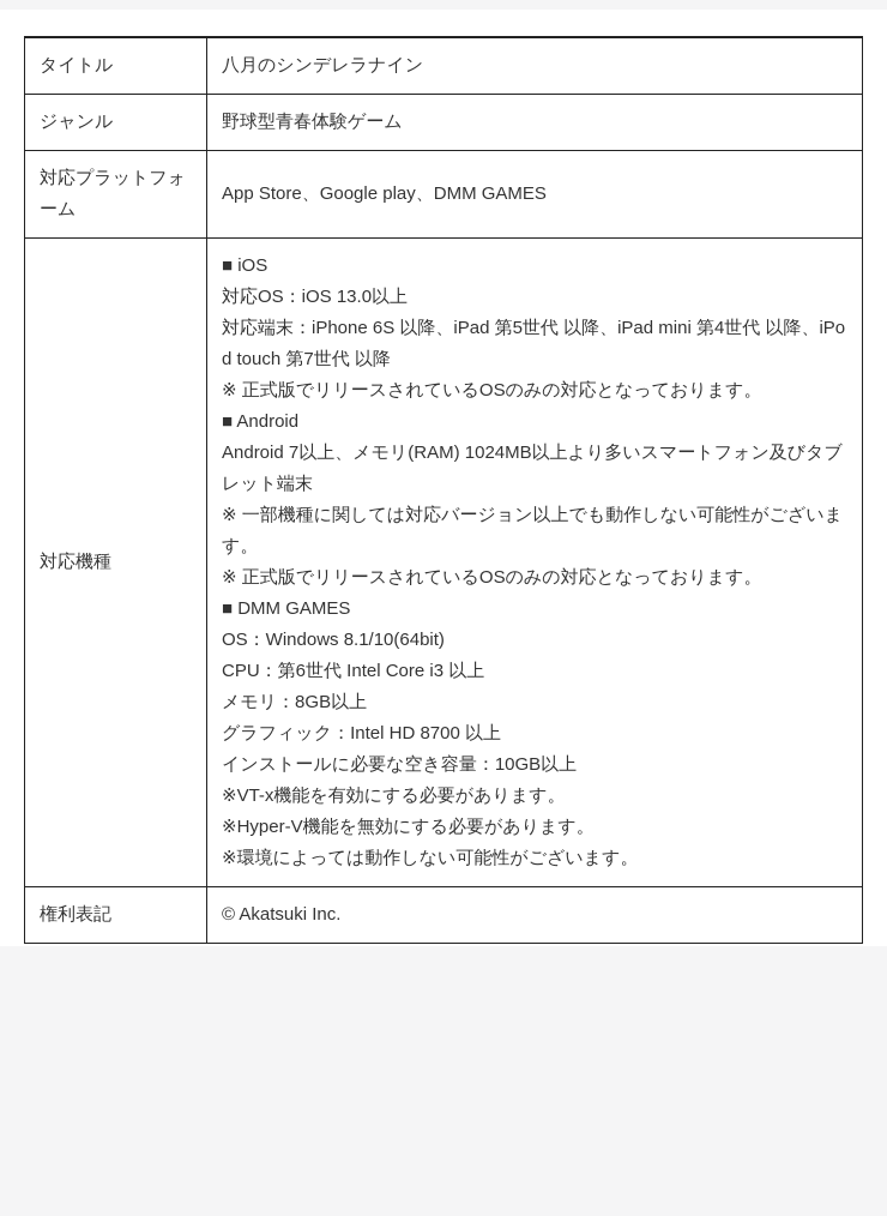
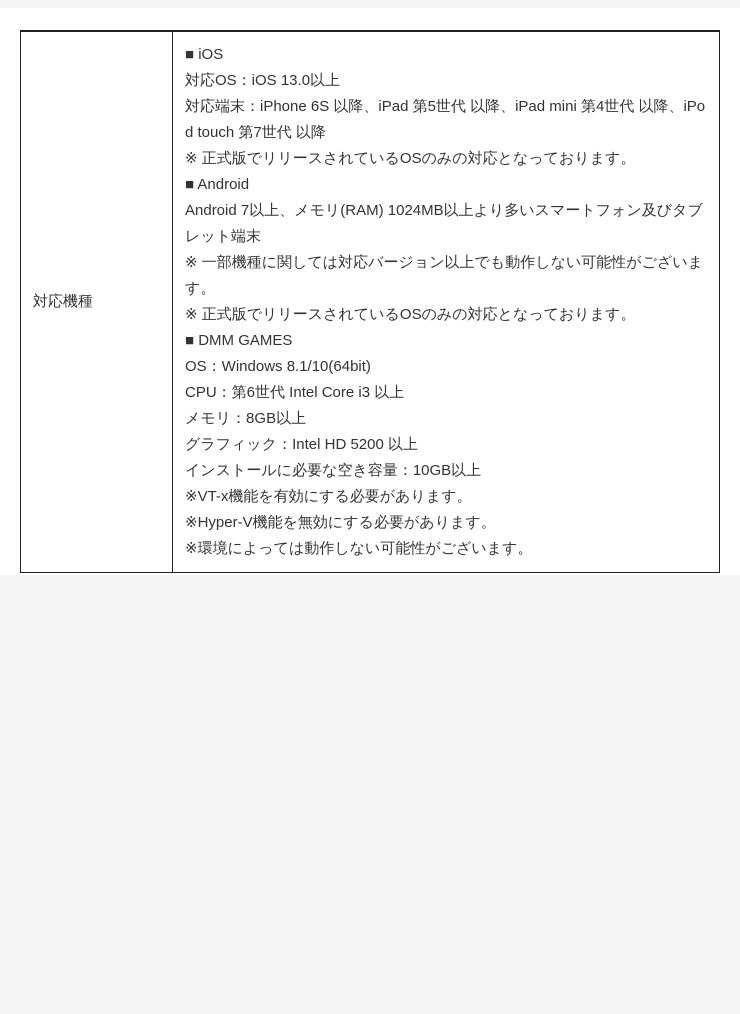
- タイトル	八月のシンデレラナイン
- ジャンル	野球型青春体験ゲーム
- 対応プラットフォーム	App Store、Google play、DMM GAMES
- 対応機種	■ iOS対応OS：iOS 13.0以上対応端末：iPhone 6S 以降、iPad 第5世代 以降、iPad mini 第4世代 以降、iPod touch 第7世代 以降※ 正式版でリリースされているOSのみの対応となっております。■ AndroidAndroid 7以上、メモリ(RAM) 1024MB以上より多いスマートフォン及びタブレット端末※ 一部機種に関しては対応バージョン以上でも動作しない可能性がございます。※ 正式版でリリースされているOSのみの対応となっております。■ DMM GAMESOS：Windows 8.1/10(64bit)CPU：第6世代 Intel Core i3 以上メモリ：8GB以上グラフィック：Intel HD 8700 以上インストールに必要な空き容量：10GB以上※VT-x機能を有効にする必要があります。※Hyper-V機能を無効にする必要があります。※環境によっては動作しない可能性がございます。
+ 対応機種	■ iOS対応OS：iOS 13.0以上対応端末：iPhone 6S 以降、iPad 第5世代 以降、iPad mini 第4世代 以降、iPod touch 第7世代 以降※ 正式版でリリースされているOSのみの対応となっております。■ AndroidAndroid 7以上、メモリ(RAM) 1024MB以上より多いスマートフォン及びタブレット端末※ 一部機種に関しては対応バージョン以上でも動作しない可能性がございます。※ 正式版でリリースされているOSのみの対応となっております。■ DMM GAMESOS：Windows 8.1/10(64bit)CPU：第6世代 Intel Core i3 以上メモリ：8GB以上グラフィック：Intel HD 5200 以上インストールに必要な空き容量：10GB以上※VT-x機能を有効にする必要があります。※Hyper-V機能を無効にする必要があります。※環境によっては動作しない可能性がございます。
- 権利表記	© Akatsuki Inc.
